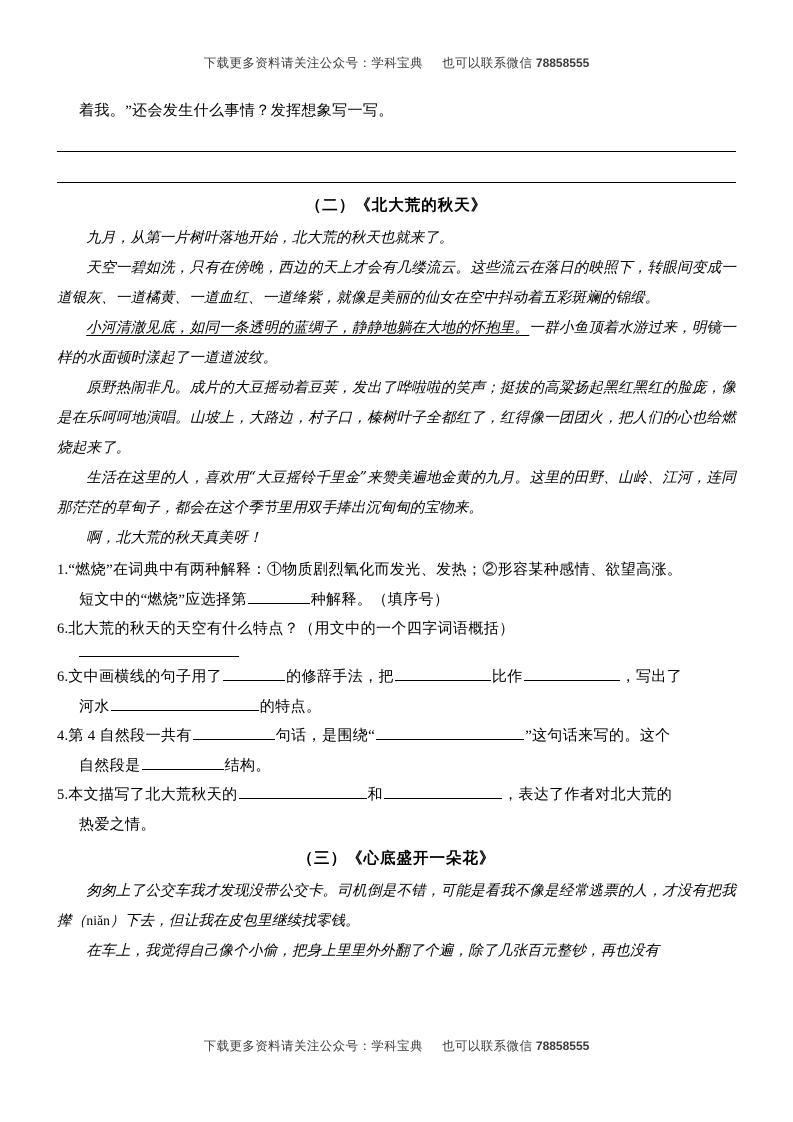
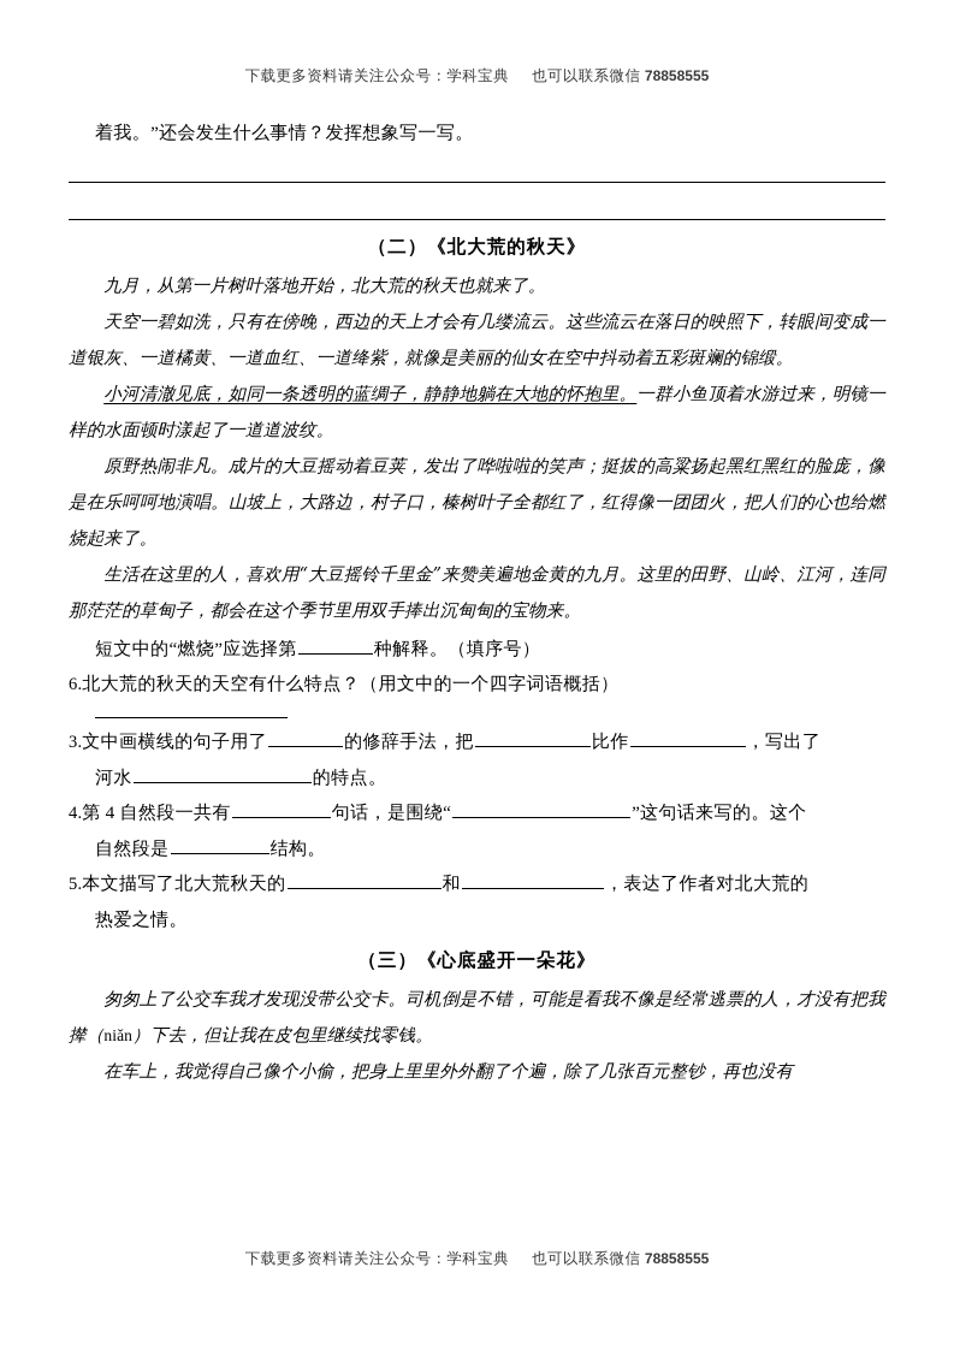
  下载更多资料请关注公众号：学科宝典 也可以联系微信 78858555
  着我。”还会发生什么事情？发挥想象写一写。
  （二）《北大荒的秋天》
  九月，从第一片树叶落地开始，北大荒的秋天也就来了。
  天空一碧如洗，只有在傍晚，西边的天上才会有几缕流云。这些流云在落日的映照下，转眼间变成一道银灰、一道橘黄、一道血红、一道绛紫，就像是美丽的仙女在空中抖动着五彩斑斓的锦缎。
  小河清澈见底，如同一条透明的蓝绸子，静静地躺在大地的怀抱里。一群小鱼顶着水游过来，明镜一样的水面顿时漾起了一道道波纹。
  原野热闹非凡。成片的大豆摇动着豆荚，发出了哗啦啦的笑声；挺拔的高粱扬起黑红黑红的脸庞，像是在乐呵呵地演唱。山坡上，大路边，村子口，榛树叶子全都红了，红得像一团团火，把人们的心也给燃烧起来了。
  生活在这里的人，喜欢用“大豆摇铃千里金”来赞美遍地金黄的九月。这里的田野、山岭、江河，连同那茫茫的草甸子，都会在这个季节里用双手捧出沉甸甸的宝物来。
- 啊，北大荒的秋天真美呀！
- 1.“燃烧”在词典中有两种解释：①物质剧烈氧化而发光、发热；②形容某种感情、欲望高涨。
  短文中的“燃烧”应选择第 种解释。（填序号）
  6.北大荒的秋天的天空有什么特点？（用文中的一个四字词语概括）
- 6.文中画横线的句子用了 的修辞手法，把 比作 ，写出了
+ 3.文中画横线的句子用了 的修辞手法，把 比作 ，写出了
  河水 的特点。
  4.第 4 自然段一共有 句话，是围绕“ ”这句话来写的。这个
  自然段是 结构。
  5.本文描写了北大荒秋天的 和 ，表达了作者对北大荒的
  热爱之情。
  （三）《心底盛开一朵花》
  匆匆上了公交车我才发现没带公交卡。司机倒是不错，可能是看我不像是经常逃票的人，才没有把我撵（niǎn）下去，但让我在皮包里继续找零钱。
  在车上，我觉得自己像个小偷，把身上里里外外翻了个遍，除了几张百元整钞，再也没有
  下载更多资料请关注公众号：学科宝典 也可以联系微信 78858555
